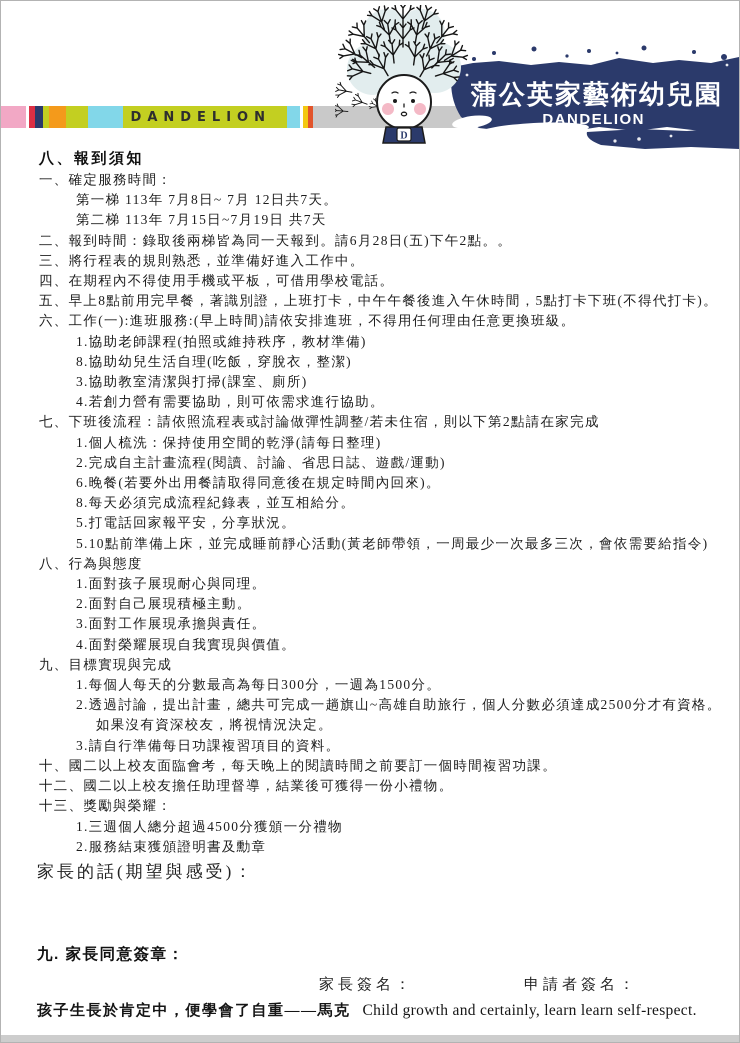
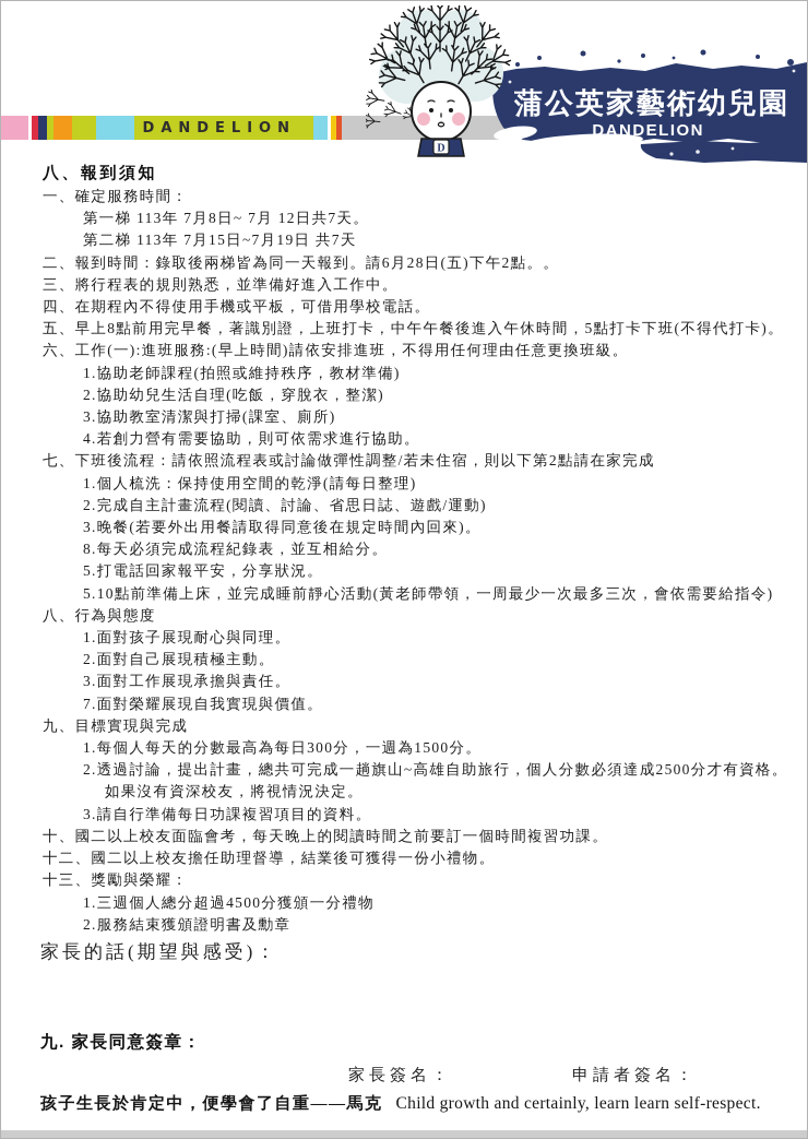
  DANDELION
  蒲公英家藝術幼兒園
  DANDELION
  D
  八、報到須知
  一、確定服務時間：
  第一梯 113年 7月8日~ 7月 12日共7天。
  第二梯 113年 7月15日~7月19日 共7天
  二、報到時間：錄取後兩梯皆為同一天報到。請6月28日(五)下午2點。。
  三、將行程表的規則熟悉，並準備好進入工作中。
  四、在期程內不得使用手機或平板，可借用學校電話。
  五、早上8點前用完早餐，著識別證，上班打卡，中午午餐後進入午休時間，5點打卡下班(不得代打卡)。
  六、工作(一):進班服務:(早上時間)請依安排進班，不得用任何理由任意更換班級。
  1.協助老師課程(拍照或維持秩序，教材準備)
- 8.協助幼兒生活自理(吃飯，穿脫衣，整潔)
+ 2.協助幼兒生活自理(吃飯，穿脫衣，整潔)
  3.協助教室清潔與打掃(課室、廁所)
  4.若創力營有需要協助，則可依需求進行協助。
  七、下班後流程：請依照流程表或討論做彈性調整/若未住宿，則以下第2點請在家完成
  1.個人梳洗：保持使用空間的乾淨(請每日整理)
  2.完成自主計畫流程(閱讀、討論、省思日誌、遊戲/運動)
- 6.晚餐(若要外出用餐請取得同意後在規定時間內回來)。
+ 3.晚餐(若要外出用餐請取得同意後在規定時間內回來)。
  8.每天必須完成流程紀錄表，並互相給分。
  5.打電話回家報平安，分享狀況。
  5.10點前準備上床，並完成睡前靜心活動(黃老師帶領，一周最少一次最多三次，會依需要給指令)
  八、行為與態度
  1.面對孩子展現耐心與同理。
  2.面對自己展現積極主動。
  3.面對工作展現承擔與責任。
- 4.面對榮耀展現自我實現與價值。
+ 7.面對榮耀展現自我實現與價值。
  九、目標實現與完成
  1.每個人每天的分數最高為每日300分，一週為1500分。
  2.透過討論，提出計畫，總共可完成一趟旗山~高雄自助旅行，個人分數必須達成2500分才有資格。
  如果沒有資深校友，將視情況決定。
  3.請自行準備每日功課複習項目的資料。
  十、國二以上校友面臨會考，每天晚上的閱讀時間之前要訂一個時間複習功課。
  十二、國二以上校友擔任助理督導，結業後可獲得一份小禮物。
  十三、獎勵與榮耀：
  1.三週個人總分超過4500分獲頒一分禮物
  2.服務結束獲頒證明書及勳章
  家長的話(期望與感受)：
  九. 家長同意簽章：
  家長簽名：
  申請者簽名：
  孩子生長於肯定中，便學會了自重——馬克 Child growth and certainly, learn learn self-respect.
